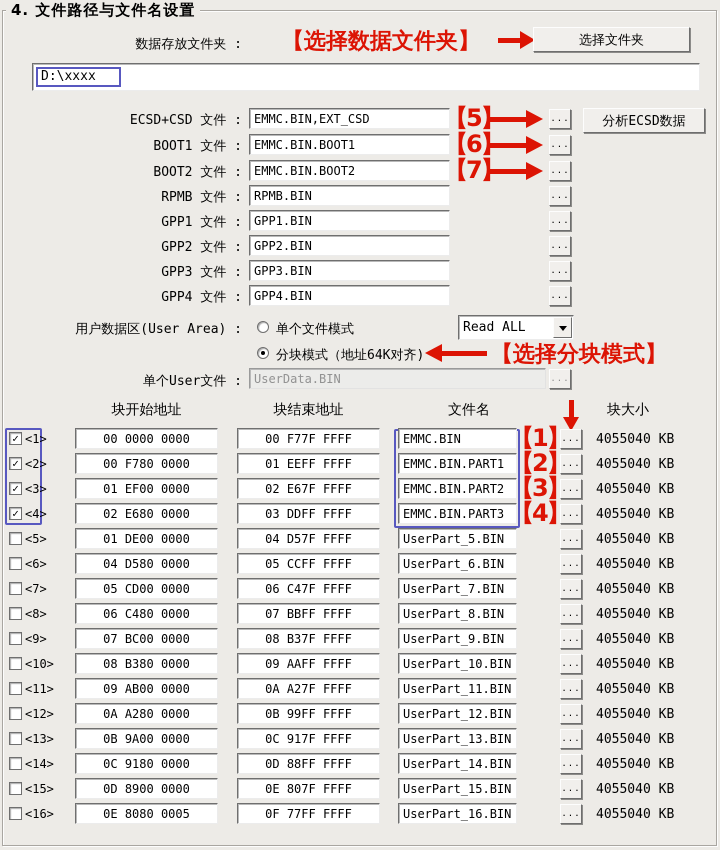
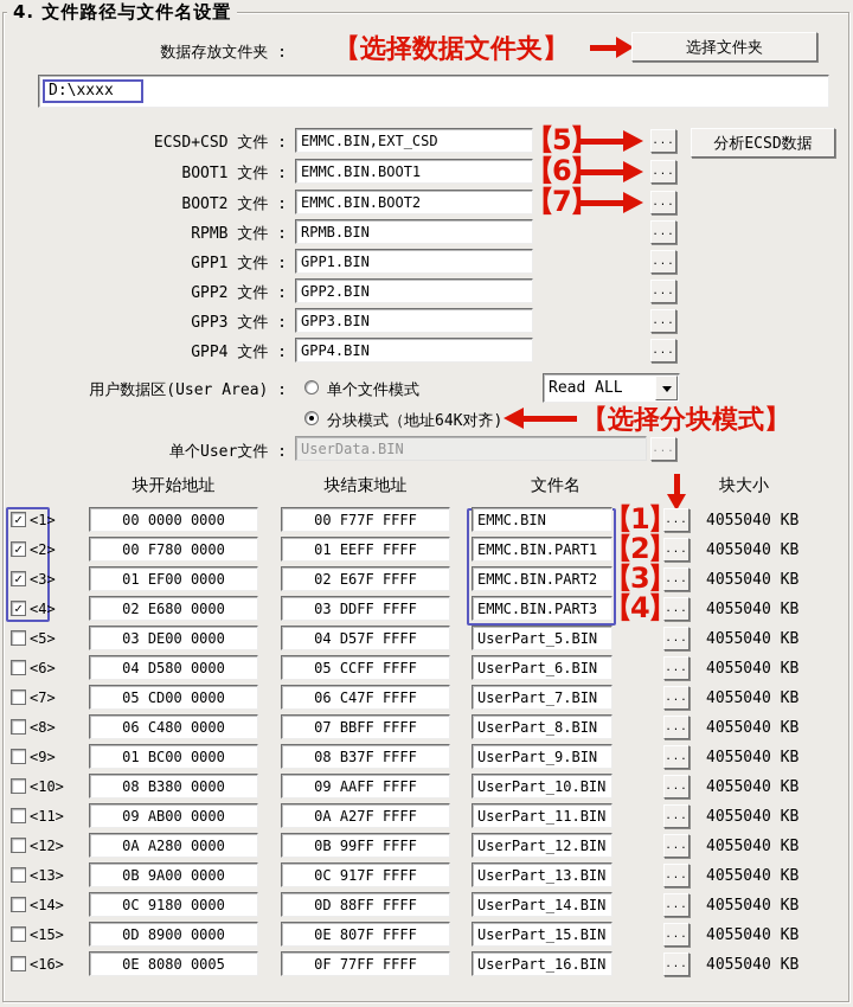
  4. 文件路径与文件名设置
  数据存放文件夹 :
  【选择数据文件夹】
  选择文件夹
  D:\xxxx
  ECSD+CSD 文件 :
  EMMC.BIN,EXT_CSD
  ...
  分析ECSD数据
  BOOT1 文件 :
  EMMC.BIN.BOOT1
  ...
  BOOT2 文件 :
  EMMC.BIN.BOOT2
  ...
  RPMB 文件 :
  RPMB.BIN
  ...
  GPP1 文件 :
  GPP1.BIN
  ...
  GPP2 文件 :
  GPP2.BIN
  ...
  GPP3 文件 :
  GPP3.BIN
  ...
  GPP4 文件 :
  GPP4.BIN
  ...
  用户数据区(User Area) :
  单个文件模式
  Read ALL
  分块模式（地址64K对齐)
  【选择分块模式】
  单个User文件 :
  UserData.BIN
  ...
  块开始地址
  块结束地址
  文件名
  块大小
  ✓
  <1>
  00 0000 0000
  00 F77F FFFF
  EMMC.BIN
  ...
  4055040 KB
  【1】
  ✓
  <2>
  00 F780 0000
  01 EEFF FFFF
  EMMC.BIN.PART1
  ...
  4055040 KB
  【2】
  ✓
  <3>
  01 EF00 0000
  02 E67F FFFF
  EMMC.BIN.PART2
  ...
  4055040 KB
  【3】
  ✓
  <4>
  02 E680 0000
  03 DDFF FFFF
  EMMC.BIN.PART3
  ...
  4055040 KB
  【4】
  <5>
- 01 DE00 0000
+ 03 DE00 0000
  04 D57F FFFF
  UserPart_5.BIN
  ...
  4055040 KB
  <6>
  04 D580 0000
  05 CCFF FFFF
  UserPart_6.BIN
  ...
  4055040 KB
  <7>
  05 CD00 0000
  06 C47F FFFF
  UserPart_7.BIN
  ...
  4055040 KB
  <8>
  06 C480 0000
  07 BBFF FFFF
  UserPart_8.BIN
  ...
  4055040 KB
  <9>
- 07 BC00 0000
+ 01 BC00 0000
  08 B37F FFFF
  UserPart_9.BIN
  ...
  4055040 KB
  <10>
  08 B380 0000
  09 AAFF FFFF
  UserPart_10.BIN
  ...
  4055040 KB
  <11>
  09 AB00 0000
  0A A27F FFFF
  UserPart_11.BIN
  ...
  4055040 KB
  <12>
  0A A280 0000
  0B 99FF FFFF
  UserPart_12.BIN
  ...
  4055040 KB
  <13>
  0B 9A00 0000
  0C 917F FFFF
  UserPart_13.BIN
  ...
  4055040 KB
  <14>
  0C 9180 0000
  0D 88FF FFFF
  UserPart_14.BIN
  ...
  4055040 KB
  <15>
  0D 8900 0000
  0E 807F FFFF
  UserPart_15.BIN
  ...
  4055040 KB
  <16>
  0E 8080 0005
  0F 77FF FFFF
  UserPart_16.BIN
  ...
  4055040 KB
